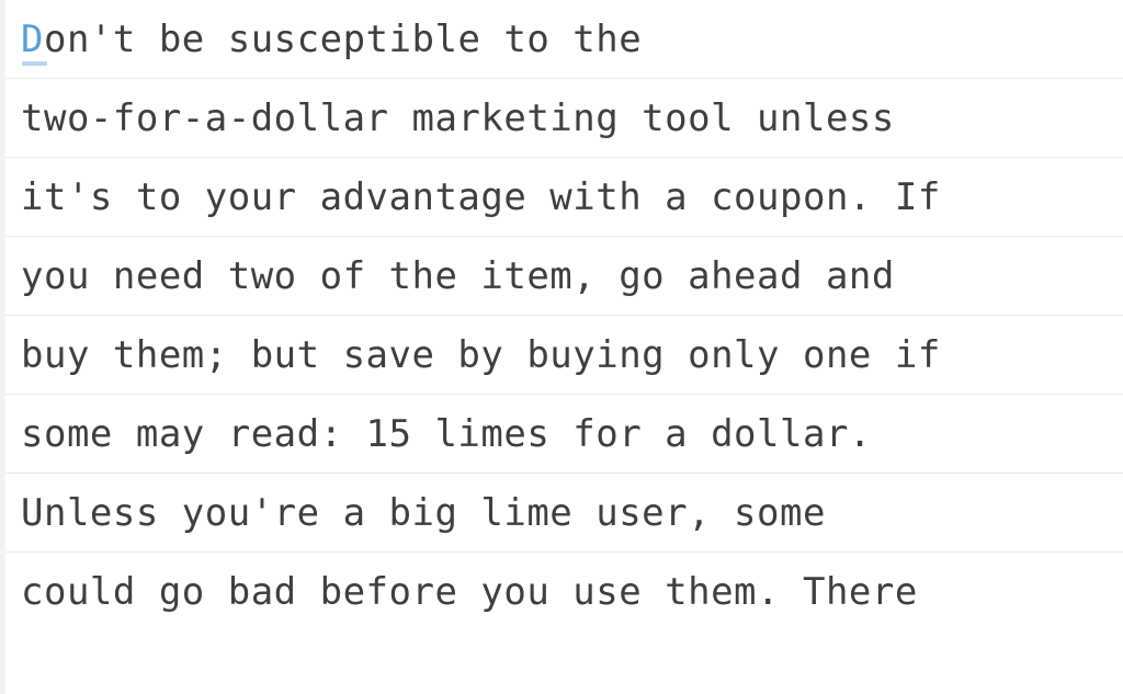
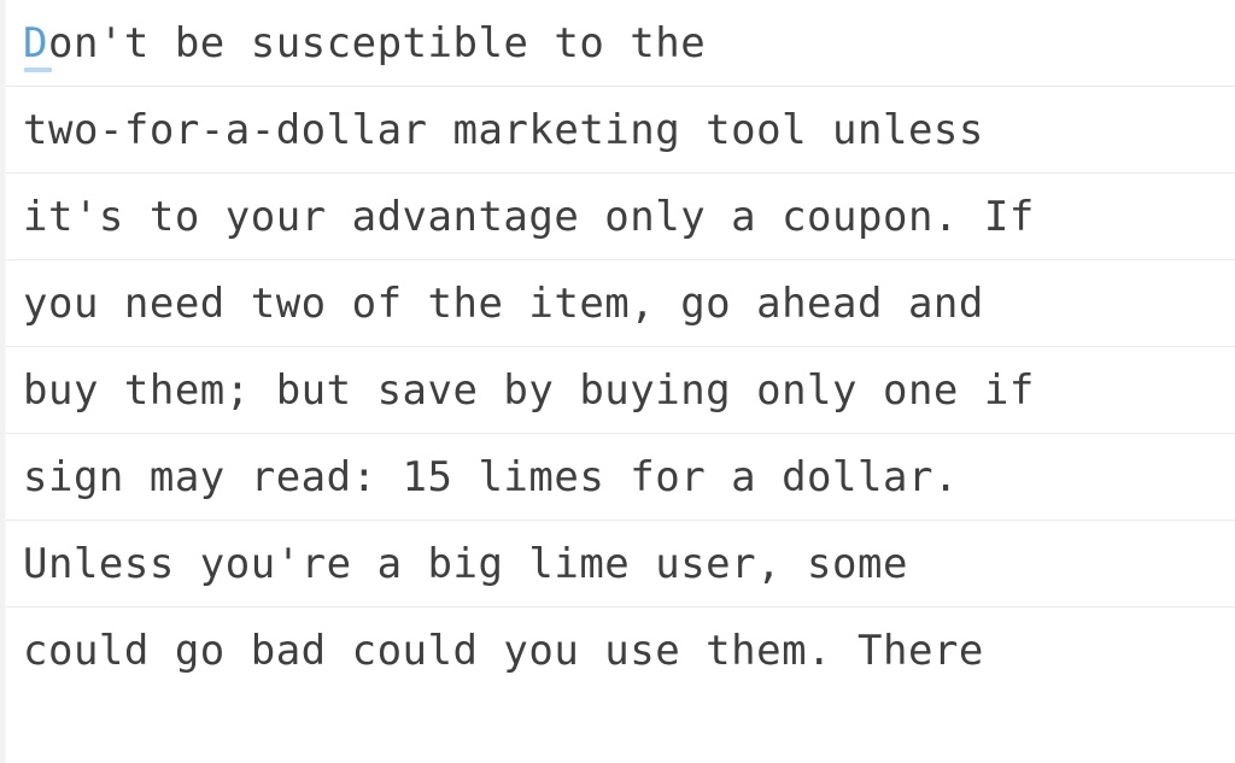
  Don't be susceptible to the
  two-for-a-dollar marketing tool unless
- it's to your advantage with a coupon. If
+ it's to your advantage only a coupon. If
  you need two of the item, go ahead and
  buy them; but save by buying only one if
- some may read: 15 limes for a dollar.
+ sign may read: 15 limes for a dollar.
  Unless you're a big lime user, some
- could go bad before you use them. There
+ could go bad could you use them. There
